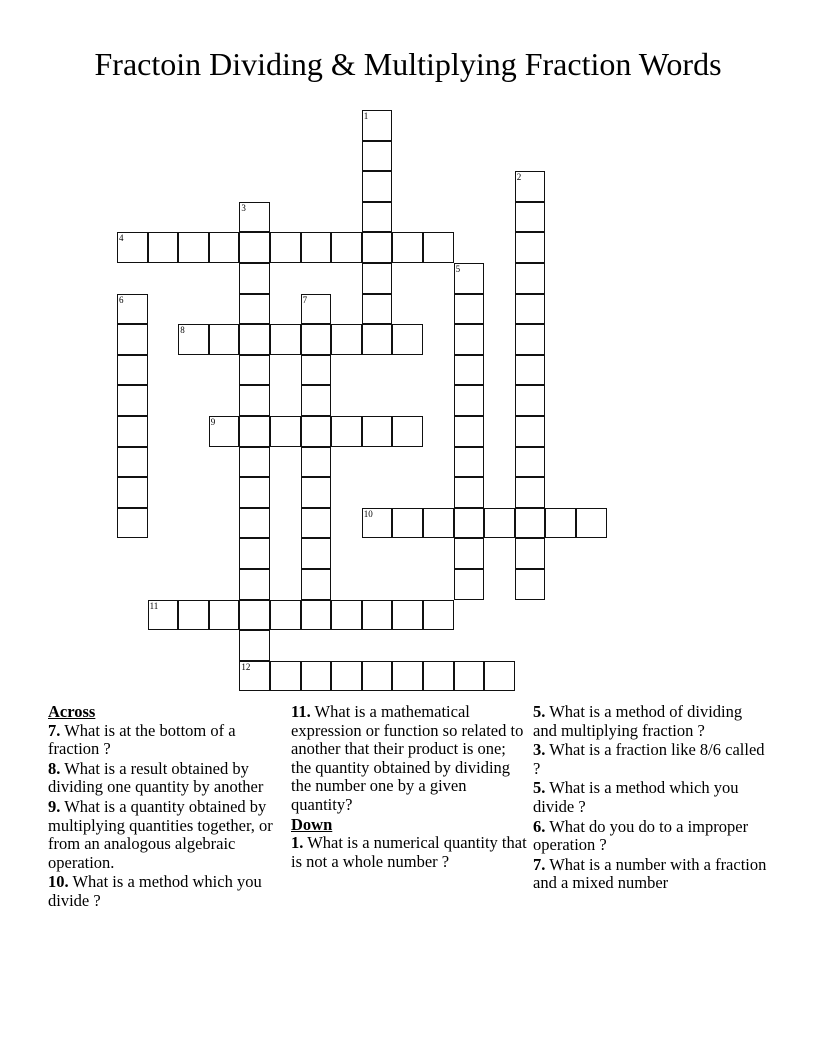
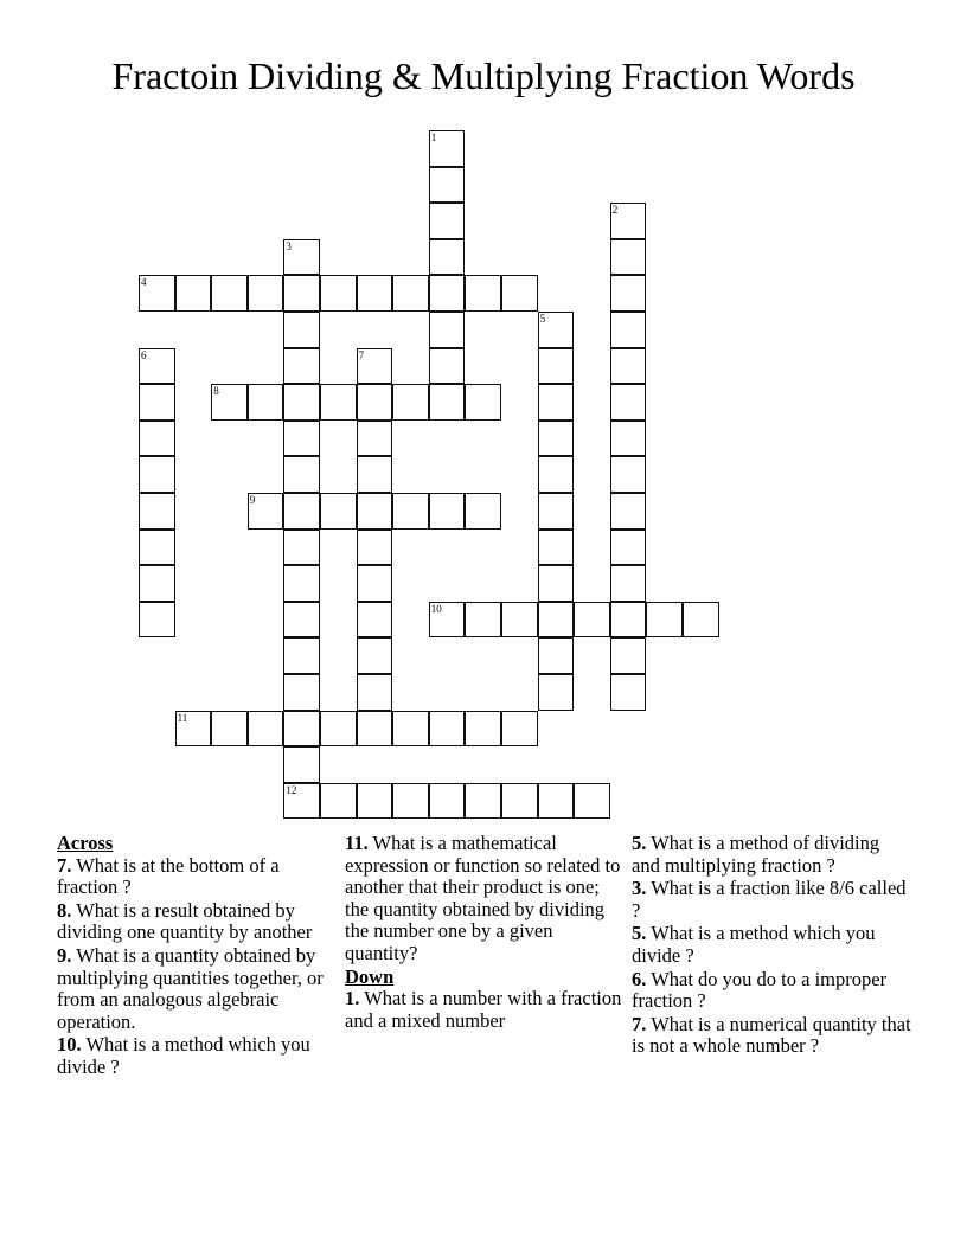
  Fractoin Dividing & Multiplying Fraction Words
  1
  2
  3
  12
  4
  5
  6
  7
  8
  9
  10
  11
  Across
  7. What is at the bottom of a fraction ?
  8. What is a result obtained by dividing one quantity by another
  9. What is a quantity obtained by multiplying quantities together, or from an analogous algebraic operation.
  10. What is a method which you divide ?
  11. What is a mathematical expression or function so related to another that their product is one; the quantity obtained by dividing the number one by a given quantity?
  Down
- 1. What is a numerical quantity that is not a whole number ?
+ 1. What is a number with a fraction and a mixed number
  5. What is a method of dividing and multiplying fraction ?
  3. What is a fraction like 8/6 called ?
  5. What is a method which you divide ?
- 6. What do you do to a improper operation ?
+ 6. What do you do to a improper fraction ?
- 7. What is a number with a fraction and a mixed number
+ 7. What is a numerical quantity that is not a whole number ?
